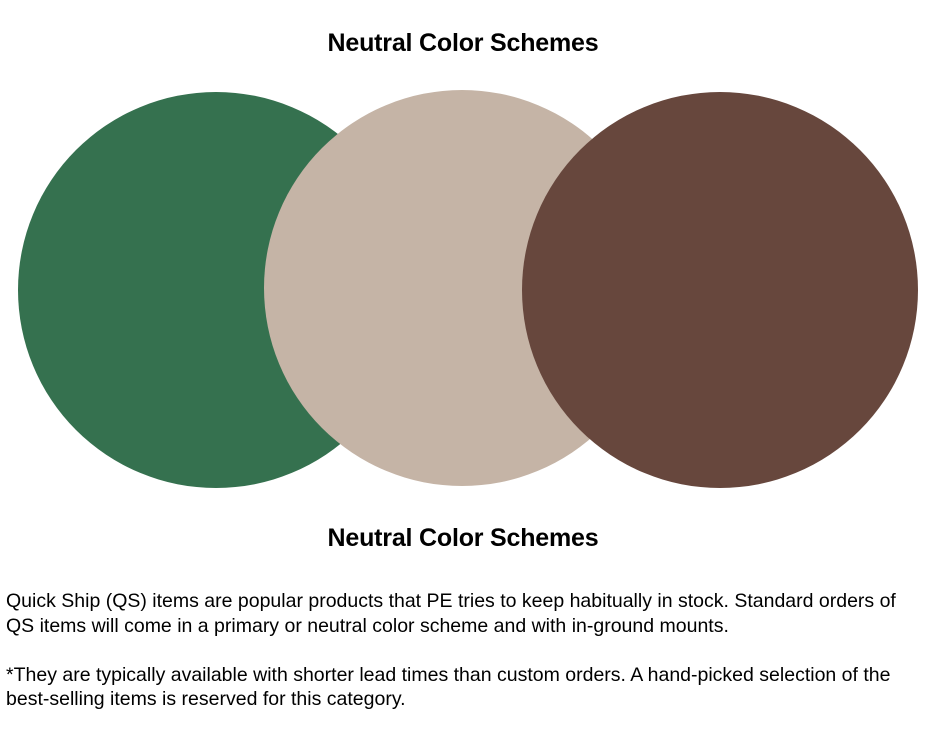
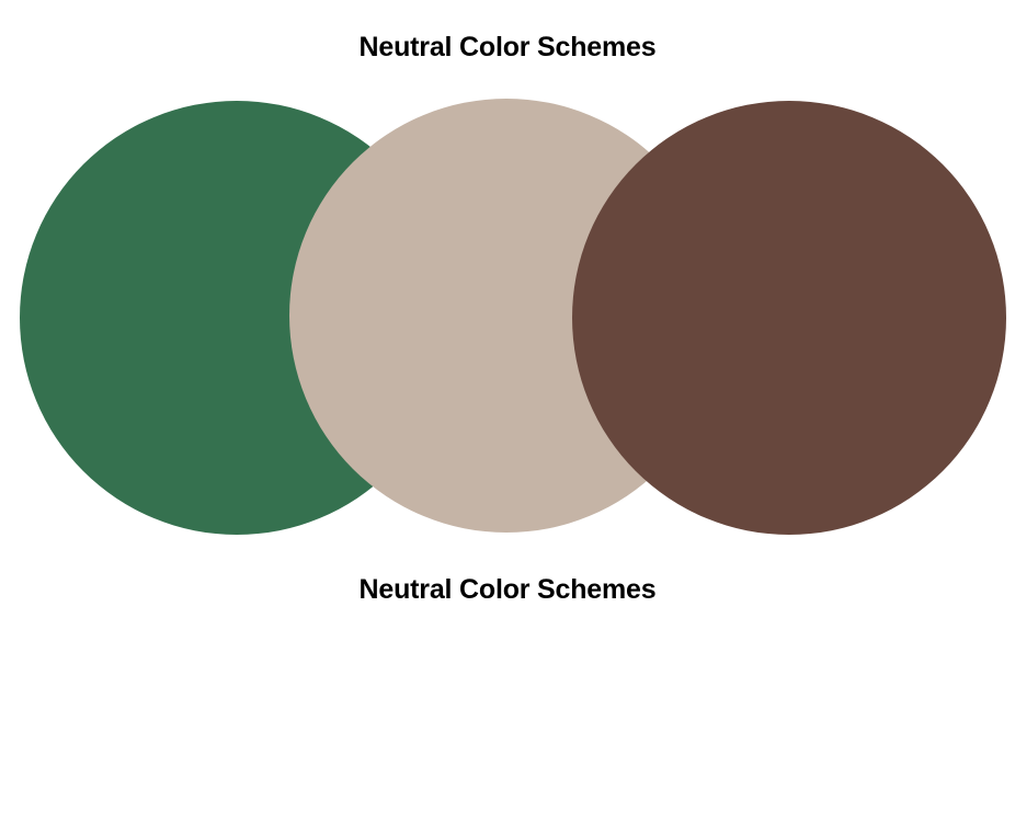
  Neutral Color Schemes
  Neutral Color Schemes
- Quick Ship (QS) items are popular products that PE tries to keep habitually in stock. Standard orders of QS items will come in a primary or neutral color scheme and with in-ground mounts.
- *They are typically available with shorter lead times than custom orders. A hand-picked selection of the best-selling items is reserved for this category.
